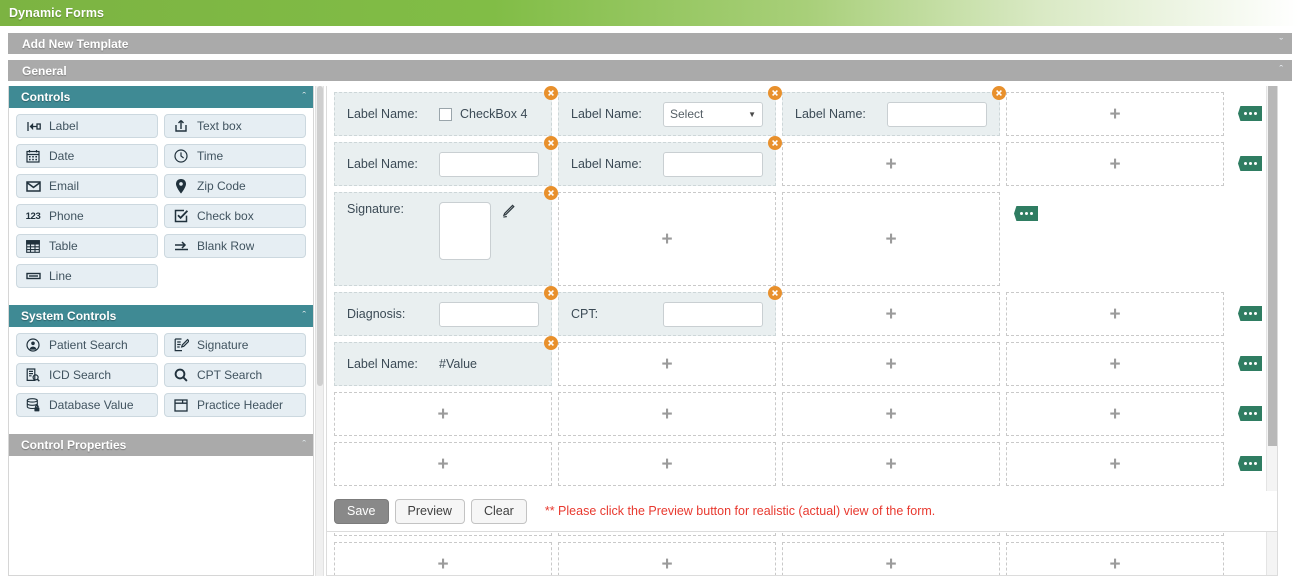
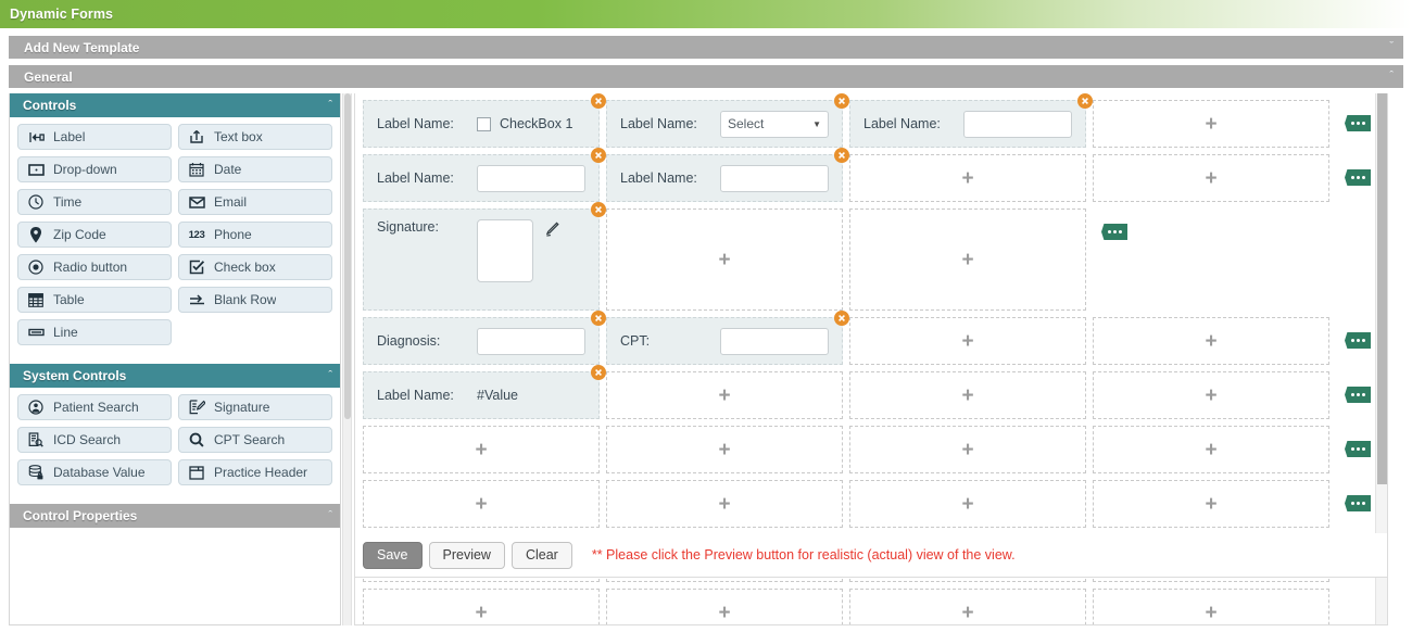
  Dynamic Forms
  Add New Template
  ˇ
  General
  ˆ
  Controls
  ˆ
  Label
  Text box
+ Drop-down
  Date
  Time
  Email
  Zip Code
  123
  Phone
+ Radio button
  Check box
  Table
  Blank Row
  Line
  System Controls
  ˆ
  Patient Search
  Signature
  ICD Search
  CPT Search
  Database Value
  Practice Header
  Control Properties
  ˆ
  Label Name:
- CheckBox 4
+ CheckBox 1
  Label Name:
  Select
  ▼
  Label Name:
  +
  Label Name:
  Label Name:
  +
  +
  Signature:
  +
  +
  Diagnosis:
  CPT:
  +
  +
  Label Name:
  #Value
  +
  +
  +
  +
  +
  +
  +
  +
  +
  +
  +
  +
  +
  +
  +
  Save
  Preview
  Clear
- ** Please click the Preview button for realistic (actual) view of the form.
+ ** Please click the Preview button for realistic (actual) view of the view.
